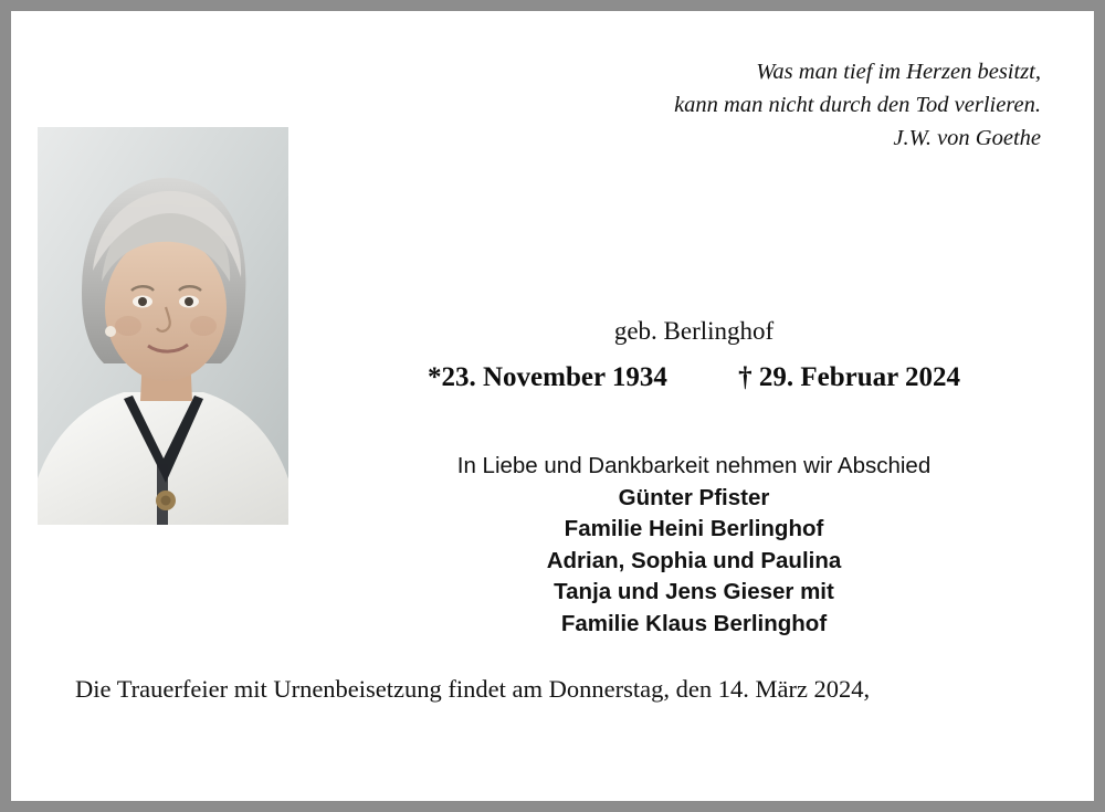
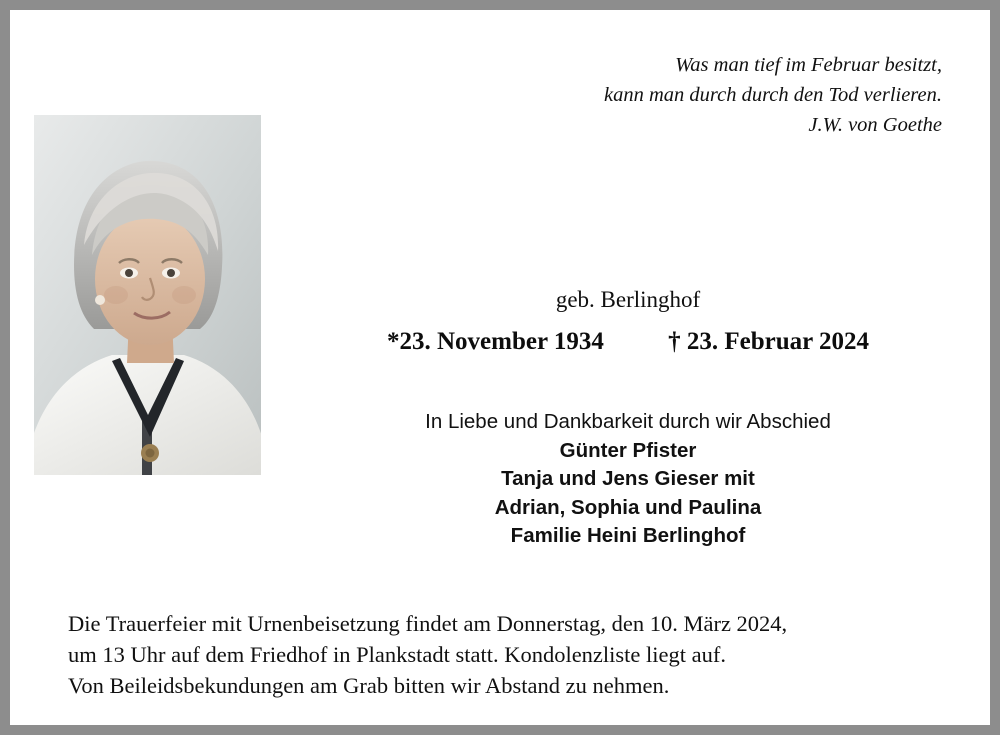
- Was man tief im Herzen besitzt,
+ Was man tief im Februar besitzt,
- kann man nicht durch den Tod verlieren.
+ kann man durch durch den Tod verlieren.
  J.W. von Goethe
  geb. Berlinghof
- *23. November 1934 † 29. Februar 2024
+ *23. November 1934 † 23. Februar 2024
- In Liebe und Dankbarkeit nehmen wir Abschied
+ In Liebe und Dankbarkeit durch wir Abschied
  Günter Pfister
- Familie Heini Berlinghof
+ Tanja und Jens Gieser mit
  Adrian, Sophia und Paulina
- Tanja und Jens Gieser mit
+ Familie Heini Berlinghof
- Familie Klaus Berlinghof
- Die Trauerfeier mit Urnenbeisetzung findet am Donnerstag, den 14. März 2024,
+ Die Trauerfeier mit Urnenbeisetzung findet am Donnerstag, den 10. März 2024,
+ um 13 Uhr auf dem Friedhof in Plankstadt statt. Kondolenzliste liegt auf.
+ Von Beileidsbekundungen am Grab bitten wir Abstand zu nehmen.
